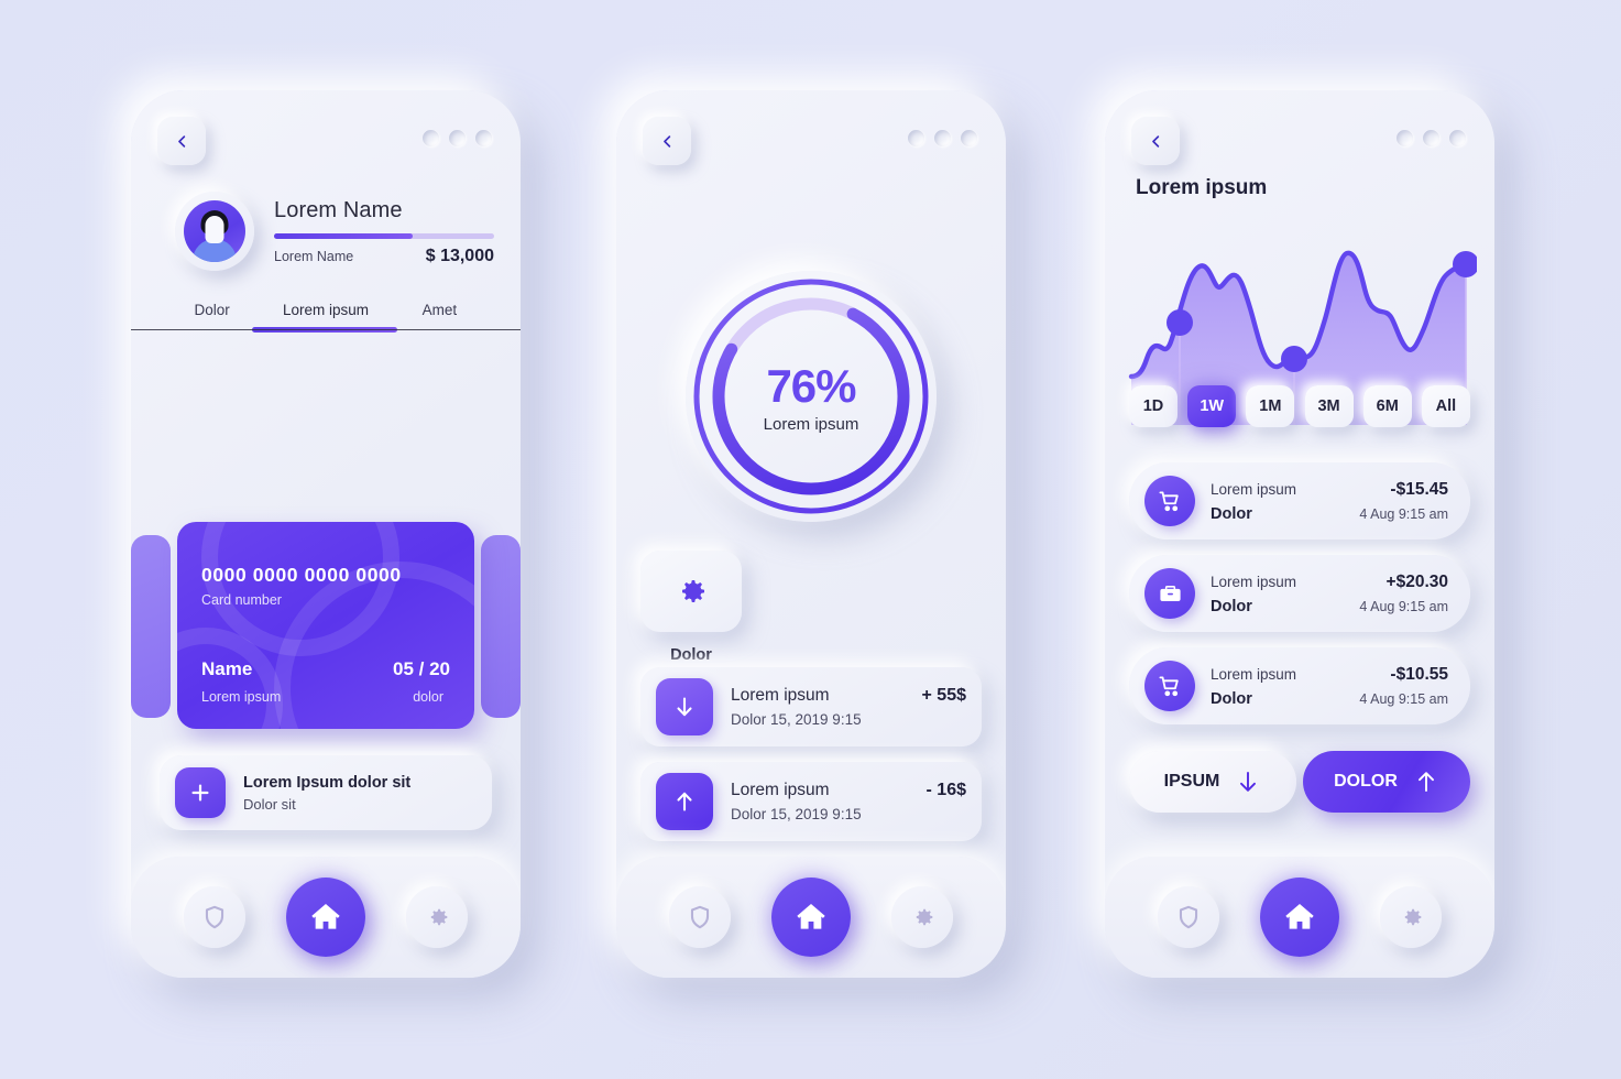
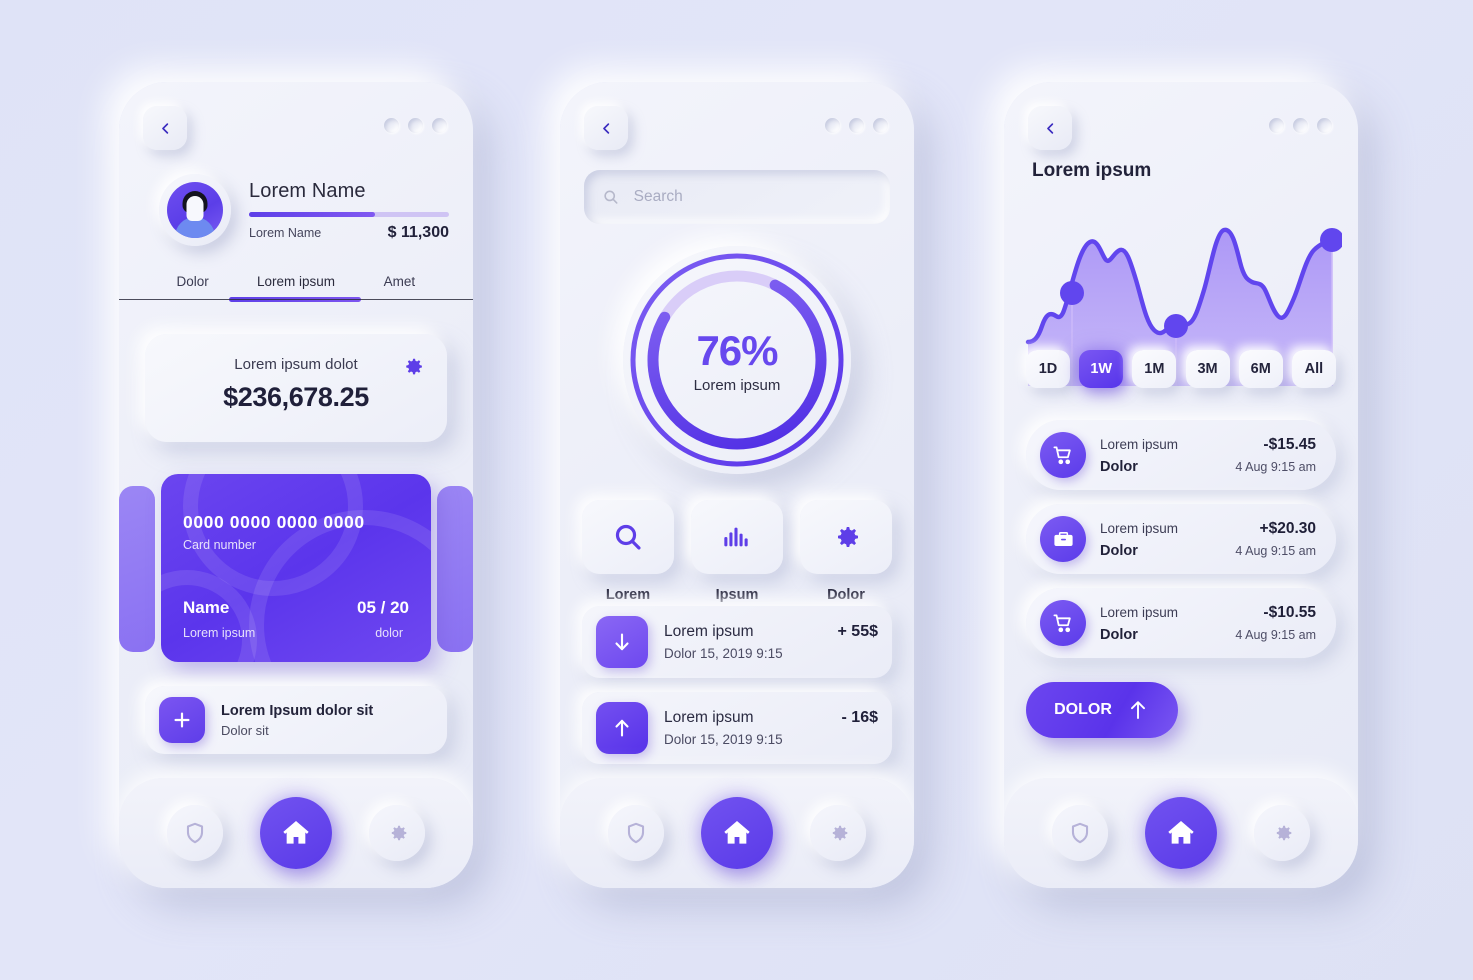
  Lorem Name
  Lorem Name
- $ 13,000
+ $ 11,300
  Dolor
  Lorem ipsum
  Amet
+ Lorem ipsum dolot
+ $236,678.25
  0000 0000 0000 0000
  Card number
  Name
  Lorem ipsum
  05 / 20
  dolor
  Lorem Ipsum dolor sit
  Dolor sit
+ Search
  76%
  Lorem ipsum
+ Lorem
+ Ipsum
  Dolor
  Lorem ipsum
  + 55$
  Dolor 15, 2019 9:15
  Lorem ipsum
  - 16$
  Dolor 15, 2019 9:15
  Lorem ipsum
  1D
  1W
  1M
  3M
  6M
  All
  Lorem ipsum
  -$15.45
  Dolor
  4 Aug 9:15 am
  Lorem ipsum
  +$20.30
  Dolor
  4 Aug 9:15 am
  Lorem ipsum
  -$10.55
  Dolor
  4 Aug 9:15 am
- IPSUM
  DOLOR
